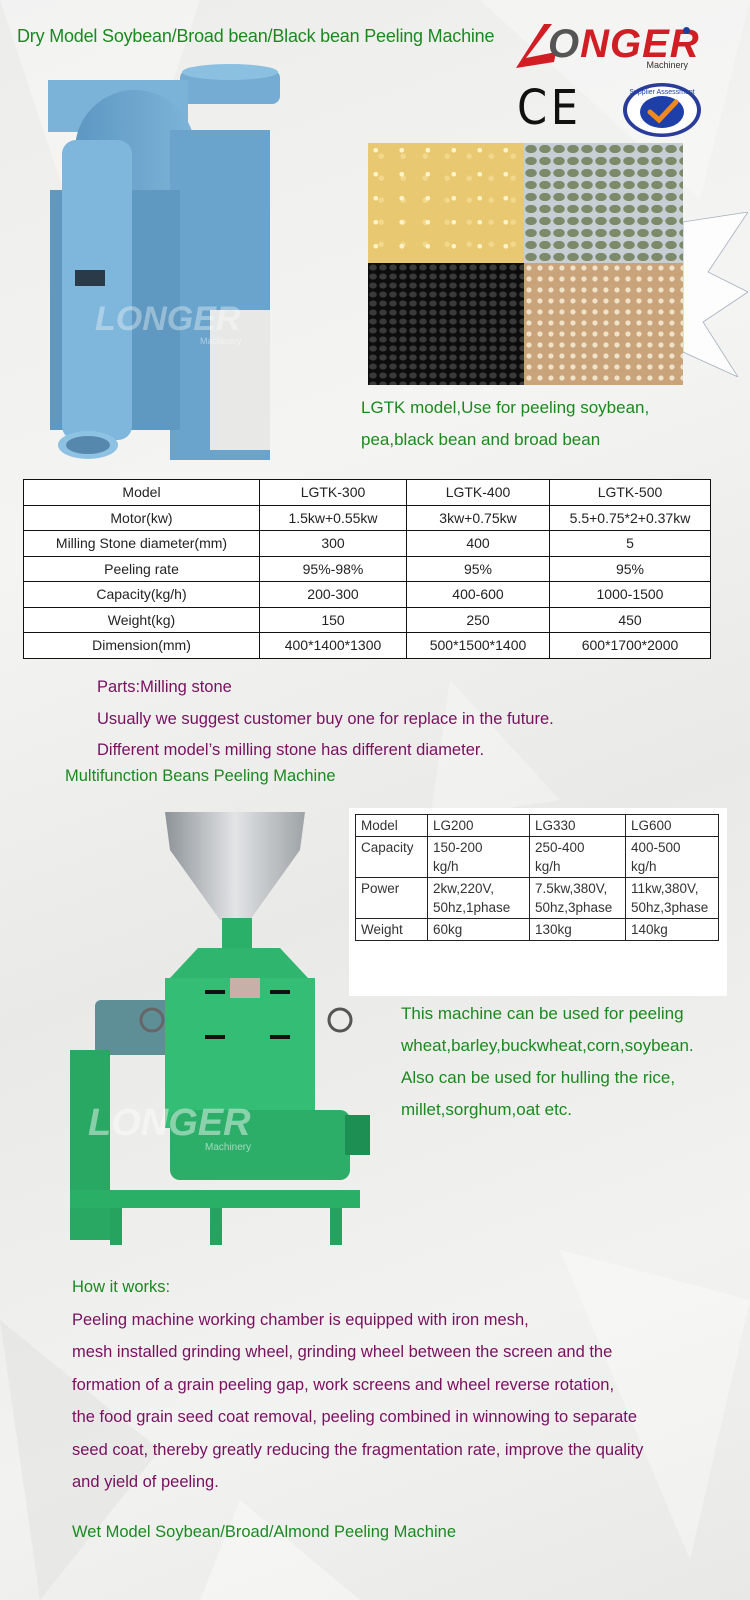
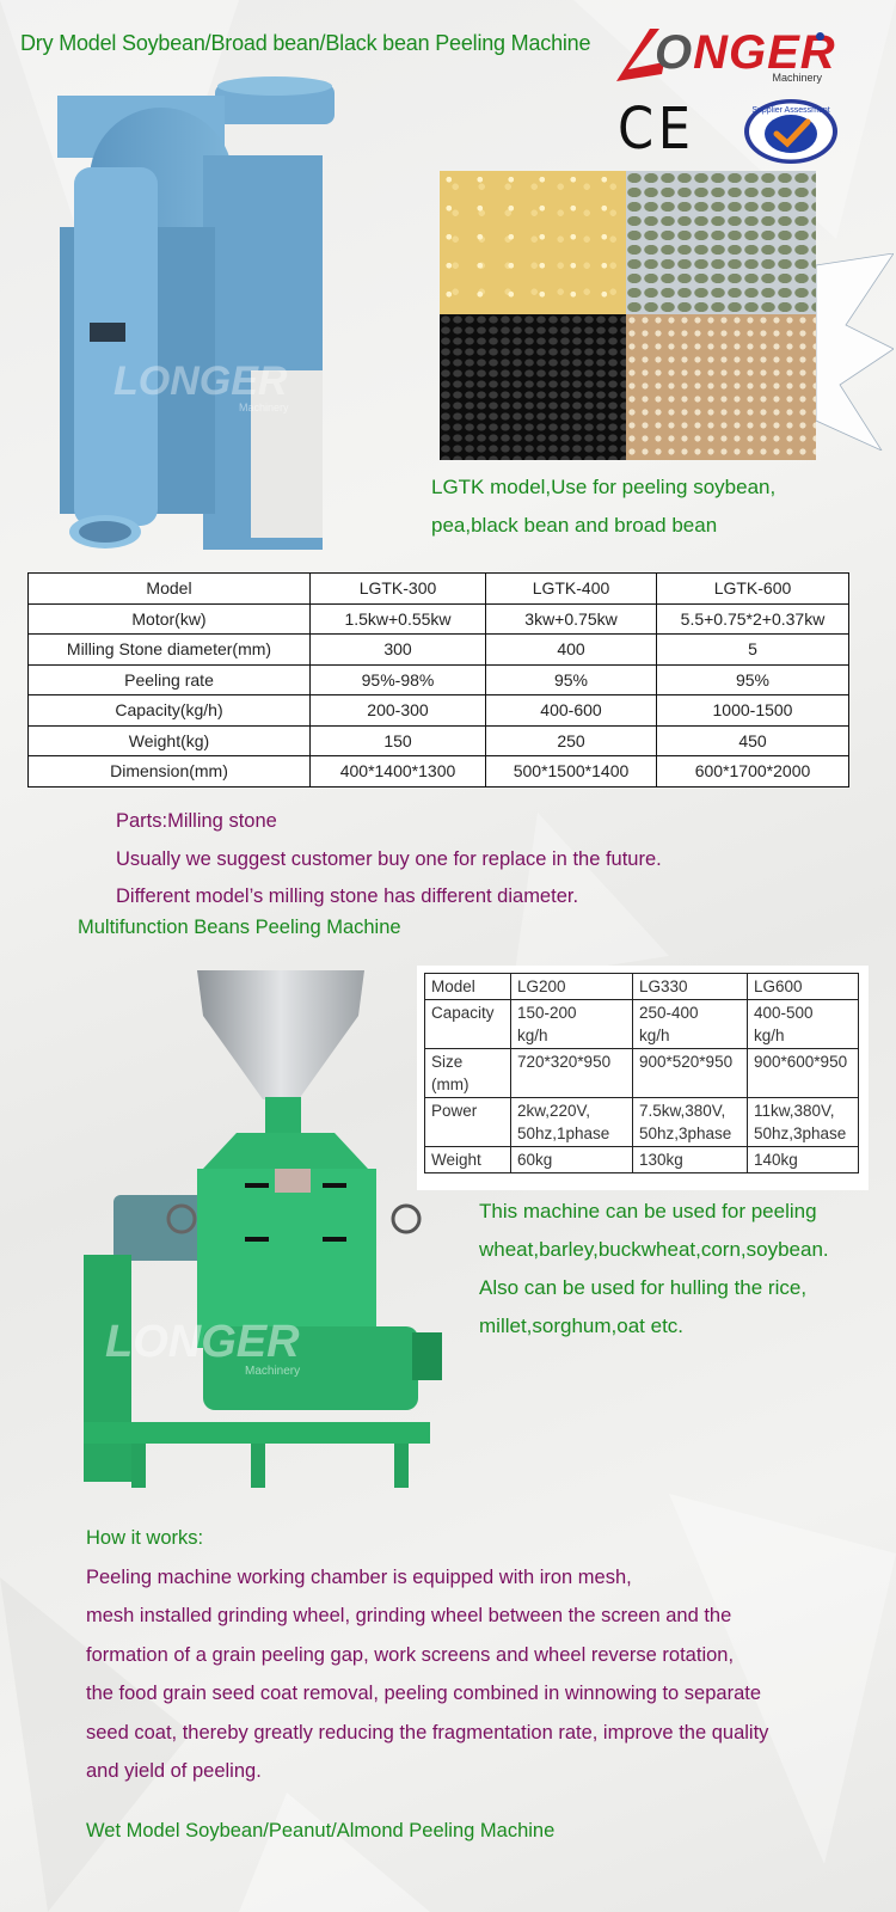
  Dry Model Soybean/Broad bean/Black bean Peeling Machine
  ONGER
  Machinery
  CE
  LONGER
  Machinery
  LGTK model,Use for peeling soybean,
  pea,black bean and broad bean
- Model	LGTK-300	LGTK-400	LGTK-500
+ Model	LGTK-300	LGTK-400	LGTK-600
  Motor(kw)	1.5kw+0.55kw	3kw+0.75kw	5.5+0.75*2+0.37kw
  Milling Stone diameter(mm)	300	400	5
  Peeling rate	95%-98%	95%	95%
  Capacity(kg/h)	200-300	400-600	1000-1500
  Weight(kg)	150	250	450
  Dimension(mm)	400*1400*1300	500*1500*1400	600*1700*2000
  Parts:Milling stone
  Usually we suggest customer buy one for replace in the future.
  Different model’s milling stone has different diameter.
  Multifunction Beans Peeling Machine
  LONGER
  Machinery
  Model	LG200	LG330	LG600
  Capacity	150-200kg/h	250-400kg/h	400-500kg/h
+ Size(mm)	720*320*950	900*520*950	900*600*950
  Power	2kw,220V,50hz,1phase	7.5kw,380V,50hz,3phase	11kw,380V,50hz,3phase
  Weight	60kg	130kg	140kg
  This machine can be used for peeling
  wheat,barley,buckwheat,corn,soybean.
  Also can be used for hulling the rice,
  millet,sorghum,oat etc.
  How it works:
  Peeling machine working chamber is equipped with iron mesh,
  mesh installed grinding wheel, grinding wheel between the screen and the
  formation of a grain peeling gap, work screens and wheel reverse rotation,
  the food grain seed coat removal, peeling combined in winnowing to separate
  seed coat, thereby greatly reducing the fragmentation rate, improve the quality
  and yield of peeling.
- Wet Model Soybean/Broad/Almond Peeling Machine
+ Wet Model Soybean/Peanut/Almond Peeling Machine
